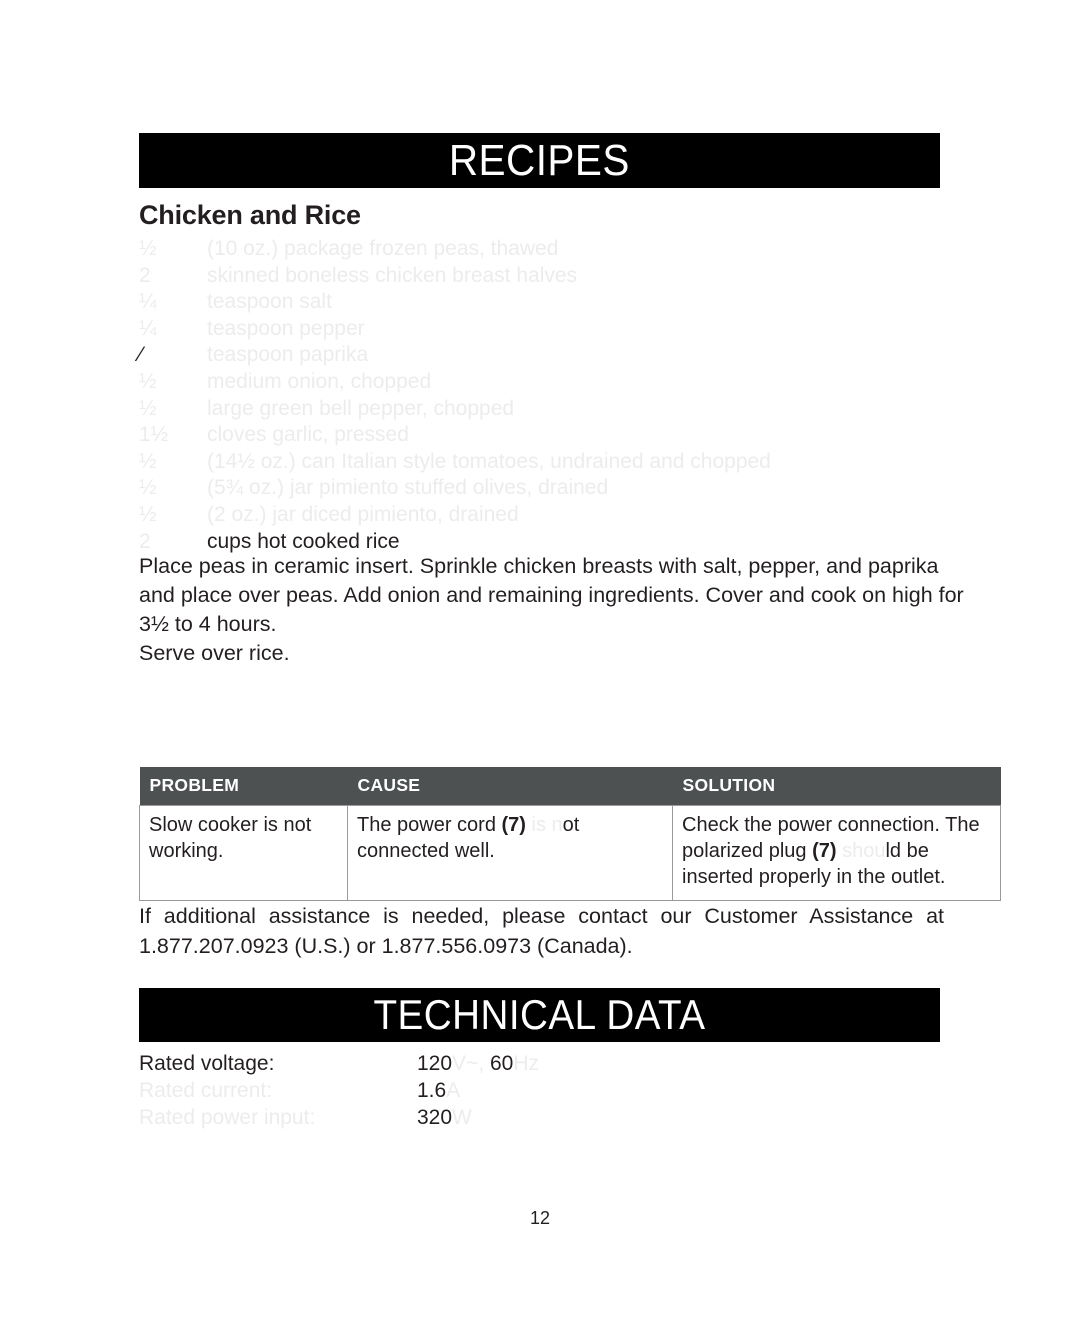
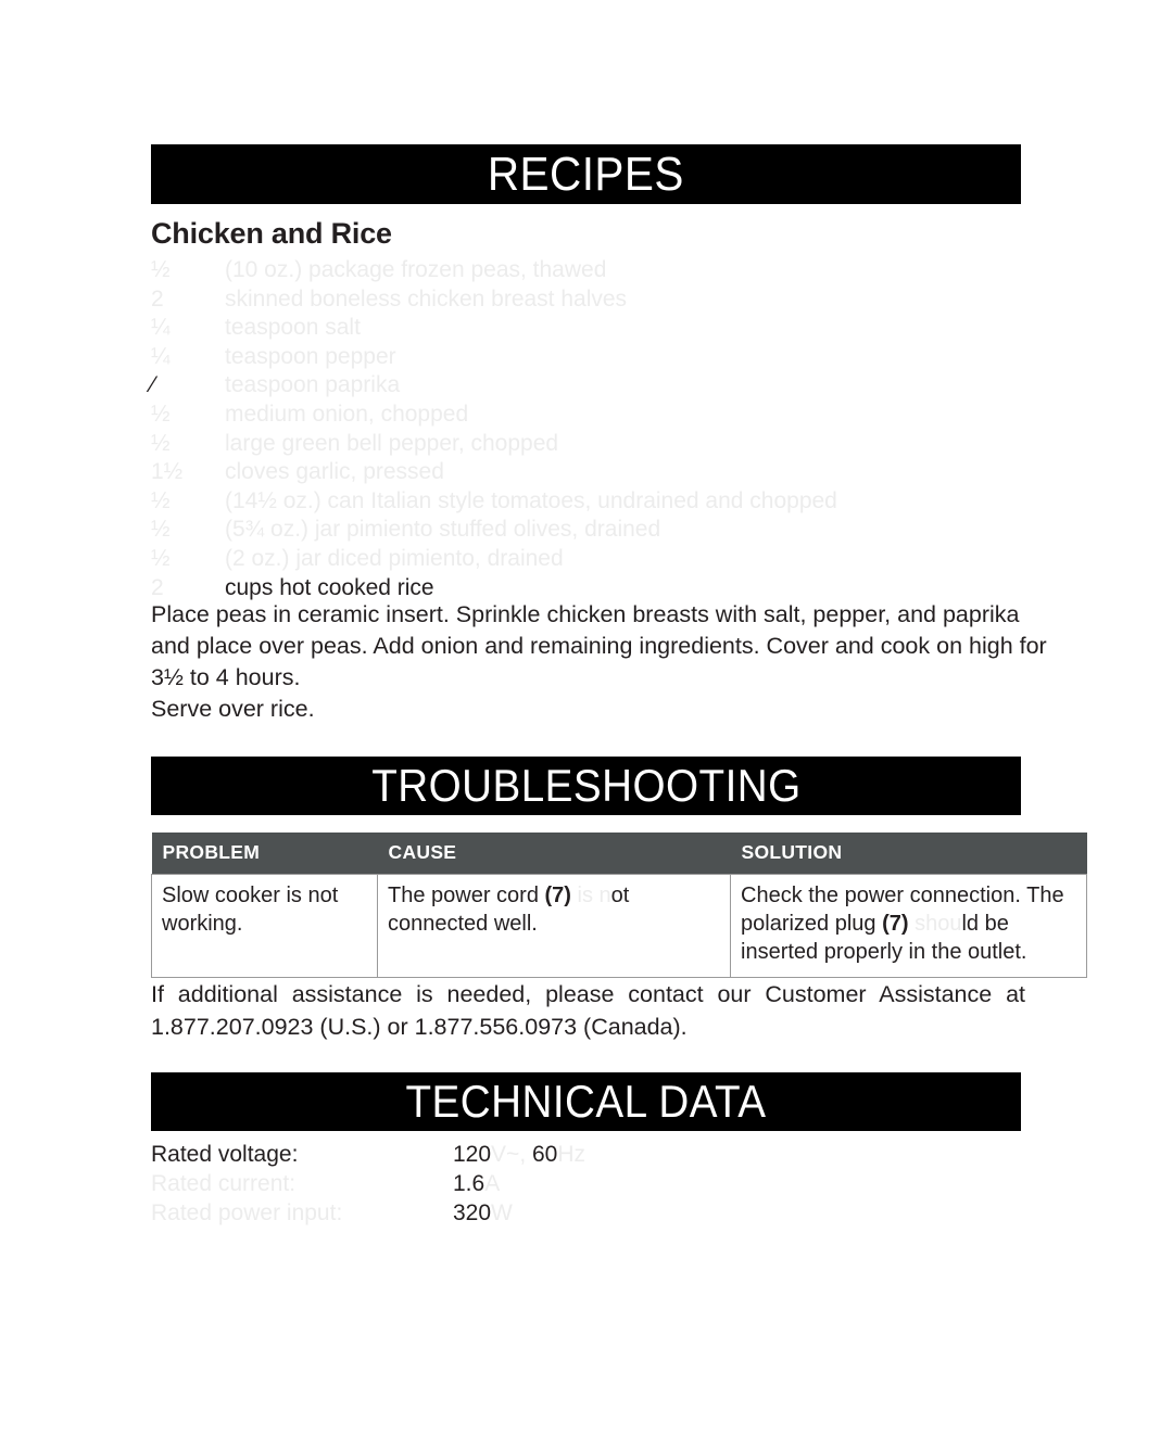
  RECIPES
  Chicken and Rice
  ⁄
  cups hot cooked rice
  Place peas in ceramic insert. Sprinkle chicken breasts with salt, pepper, and paprika
  and place over peas. Add onion and remaining ingredients. Cover and cook on high for
  3½ to 4 hours.
  Serve over rice.
+ TROUBLESHOOTING
  PROBLEM	CAUSE	SOLUTION
  Slow cooker is not working.	The power cord (7) ot connected well.	Check the power connection. The polarized plug (7) ld be inserted properly in the outlet.
  If additional assistance is needed, please contact our Customer Assistance at
  1.877.207.0923 (U.S.) or 1.877.556.0973 (Canada).
  TECHNICAL DATA
  Rated voltage:
  1.6
  320
- 12
